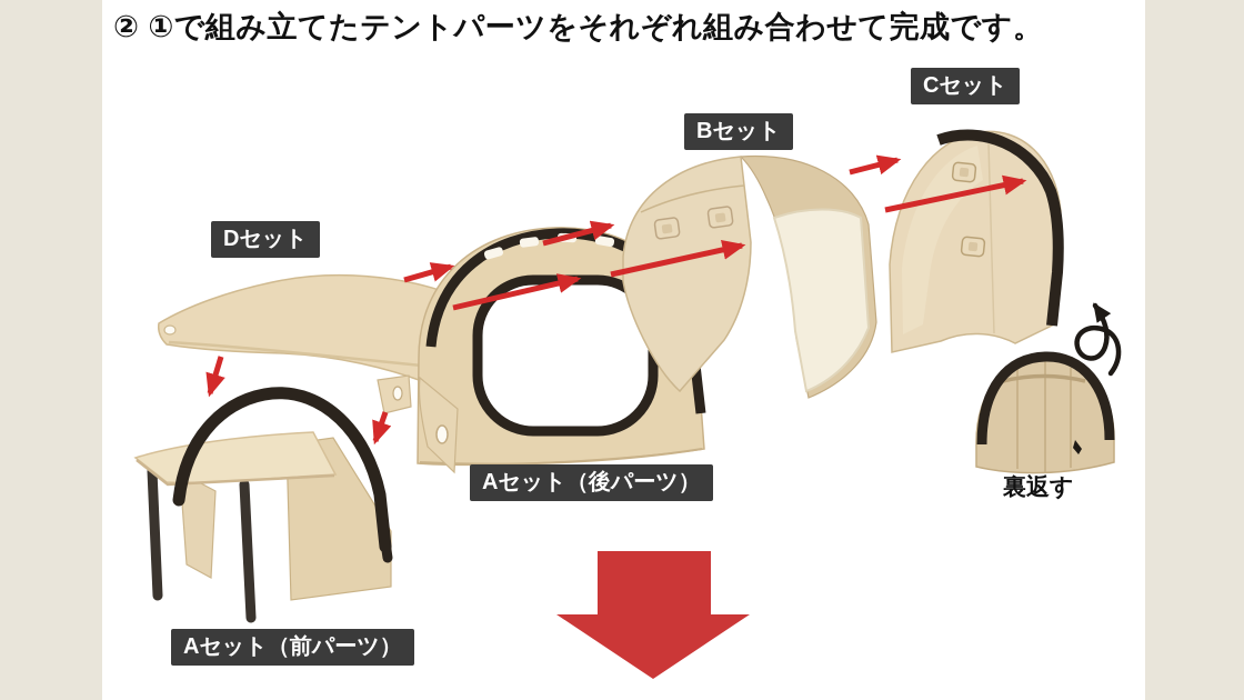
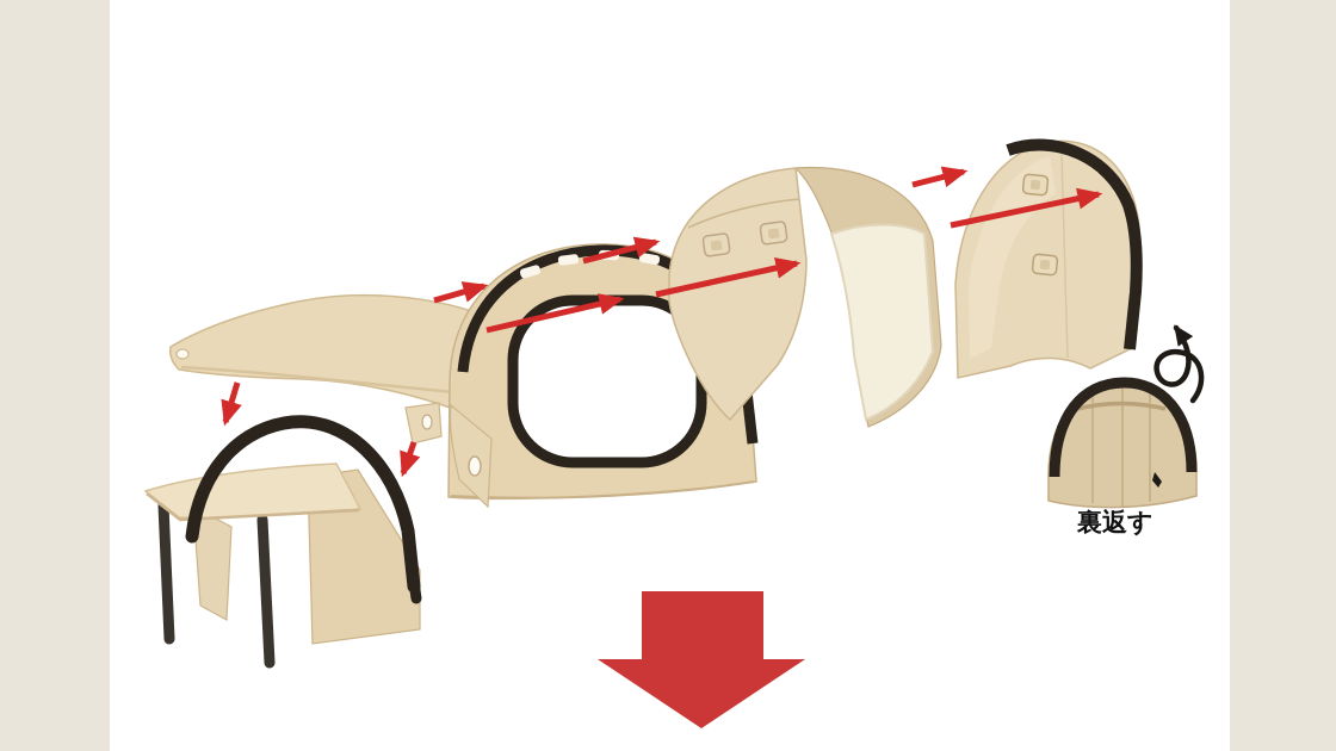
- ② ①で組み立てたテントパーツをそれぞれ組み合わせて完成です。
- Dセット
- Bセット
- Cセット
- Aセット（後パーツ）
- Aセット（前パーツ）
  裏返す
